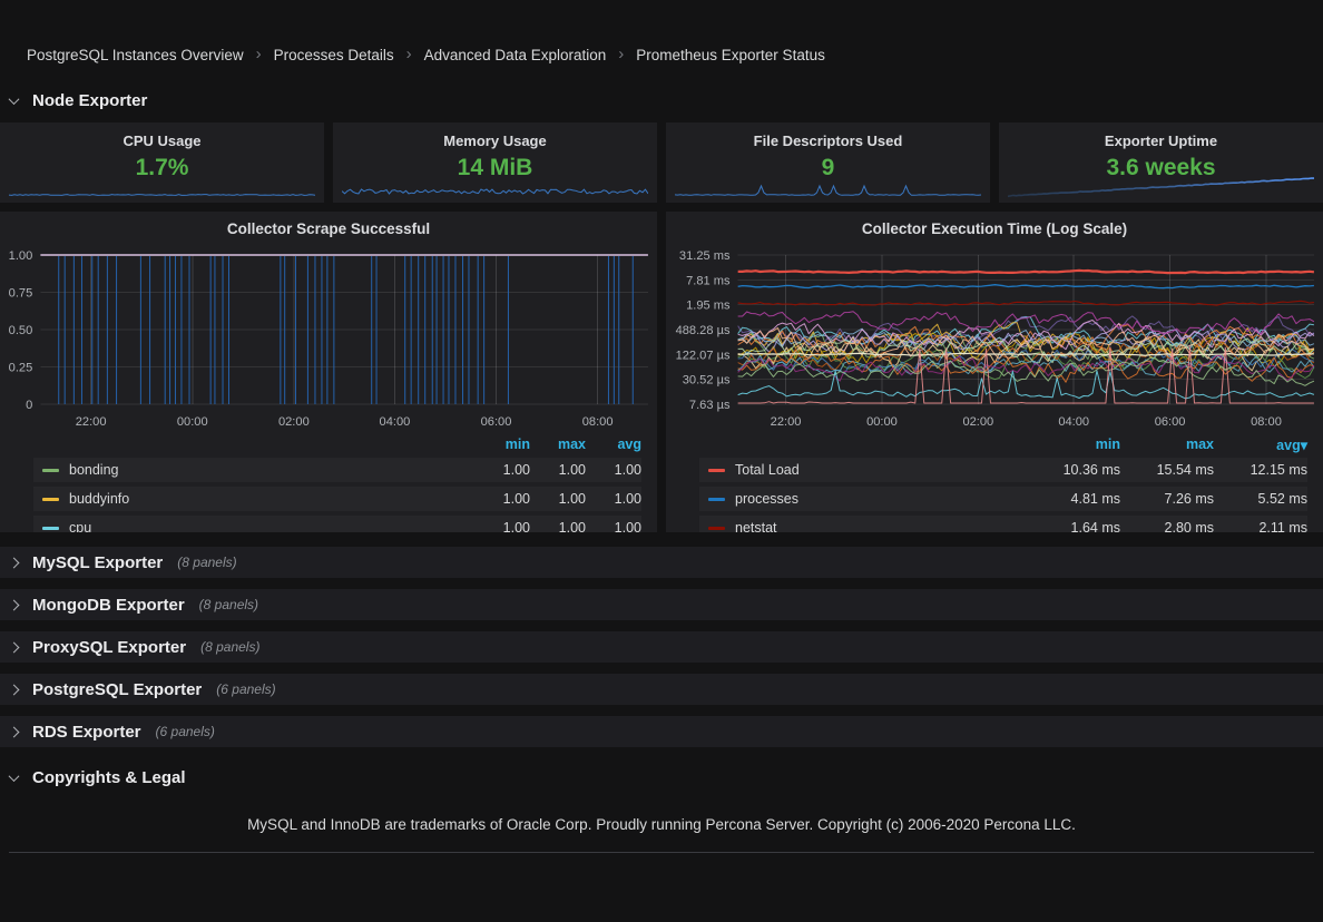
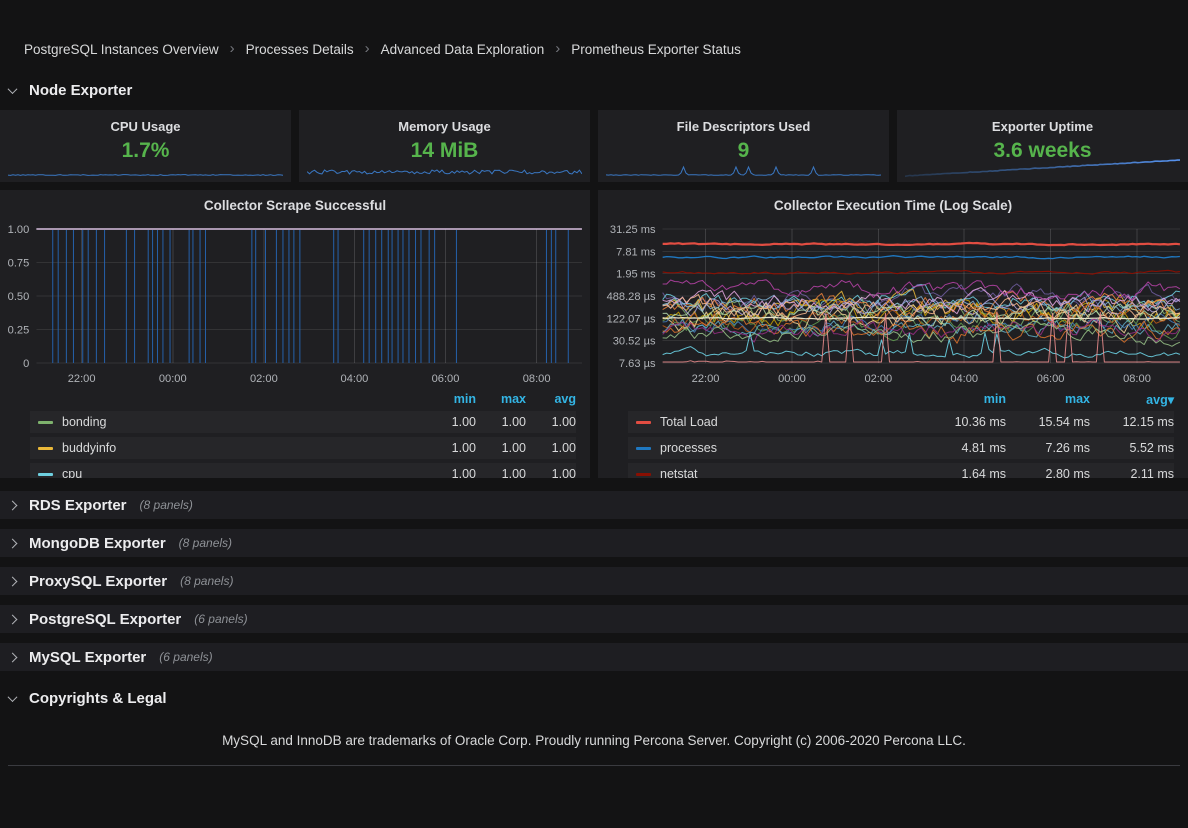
  PostgreSQL Instances Overview
  ›
  Processes Details
  ›
  Advanced Data Exploration
  ›
  Prometheus Exporter Status
  Node Exporter
  CPU Usage
  1.7%
  Memory Usage
  14 MiB
  File Descriptors Used
  9
  Exporter Uptime
  3.6 weeks
  Collector Scrape Successful
  22:00
  00:00
  02:00
  04:00
  06:00
  08:00
  1.00
  0.75
  0.50
  0.25
  0
  min
  max
  avg
  bonding
  1.00
  1.00
  1.00
  buddyinfo
  1.00
  1.00
  1.00
  cpu
  1.00
  1.00
  1.00
  Collector Execution Time (Log Scale)
  22:00
  00:00
  02:00
  04:00
  06:00
  08:00
  31.25 ms
  7.81 ms
  1.95 ms
  488.28 µs
  122.07 µs
  30.52 µs
  7.63 µs
  min
  max
  avg▾
  Total Load
  10.36 ms
  15.54 ms
  12.15 ms
  processes
  4.81 ms
  7.26 ms
  5.52 ms
  netstat
  1.64 ms
  2.80 ms
  2.11 ms
- MySQL Exporter
+ RDS Exporter
  (8 panels)
  MongoDB Exporter
  (8 panels)
  ProxySQL Exporter
  (8 panels)
  PostgreSQL Exporter
  (6 panels)
- RDS Exporter
+ MySQL Exporter
  (6 panels)
  Copyrights & Legal
  MySQL and InnoDB are trademarks of Oracle Corp. Proudly running Percona Server. Copyright (c) 2006-2020 Percona LLC.
